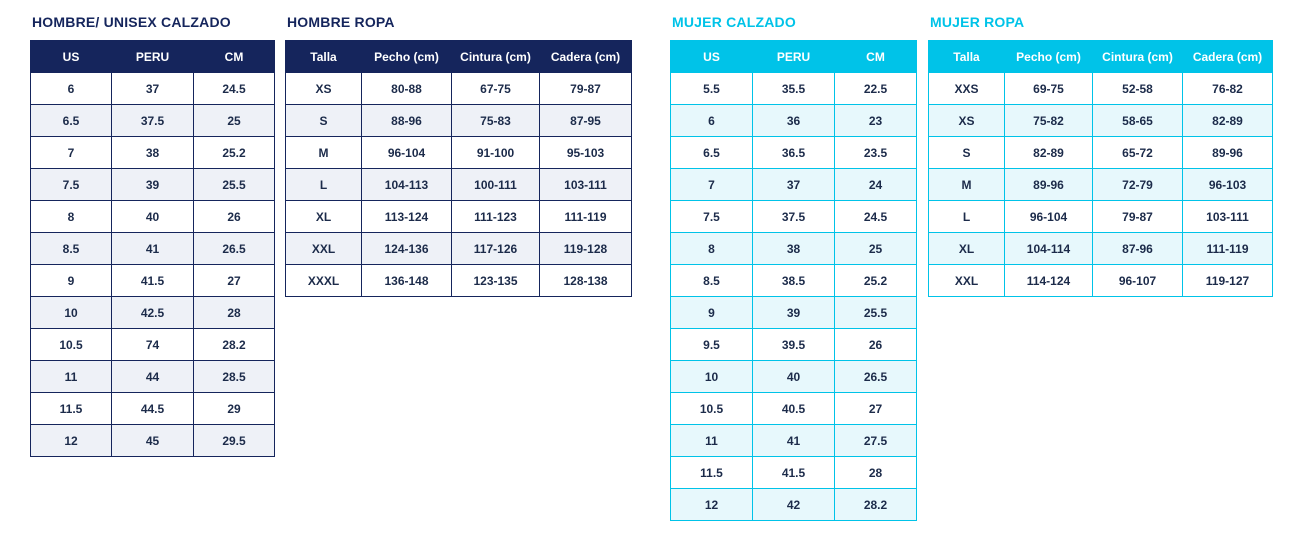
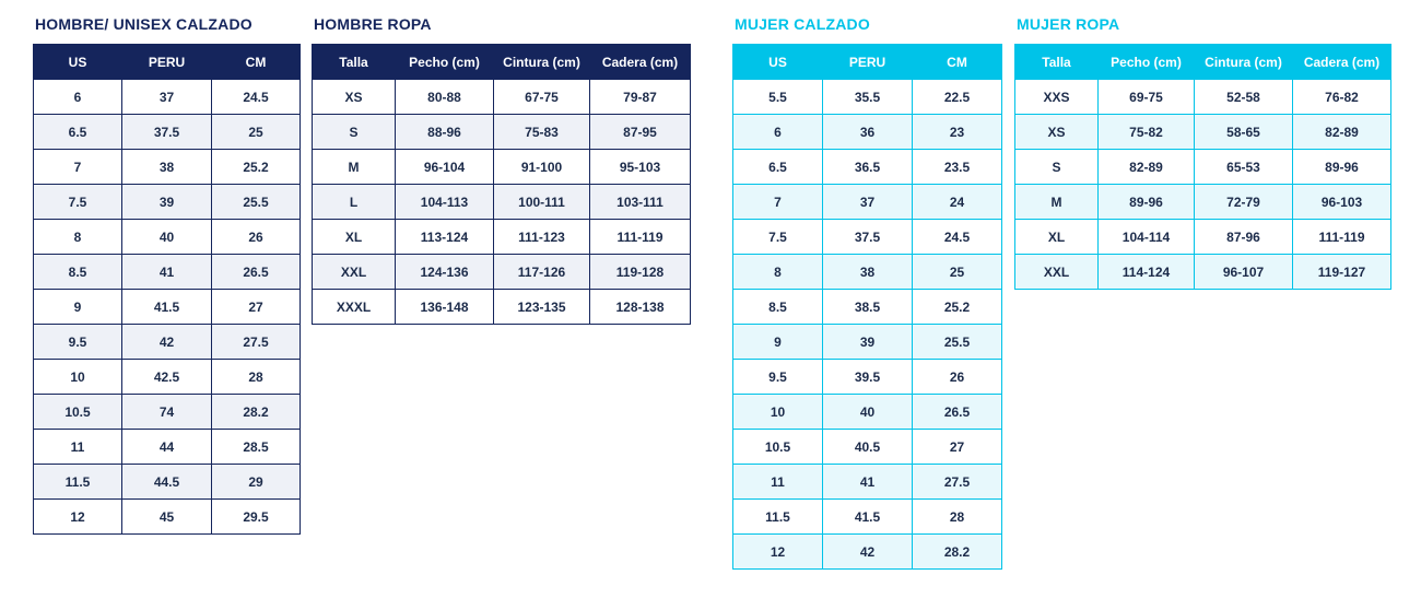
  HOMBRE/ UNISEX CALZADO
  US	PERU	CM
  6	37	24.5
  6.5	37.5	25
  7	38	25.2
  7.5	39	25.5
  8	40	26
  8.5	41	26.5
  9	41.5	27
+ 9.5	42	27.5
  10	42.5	28
  10.5	74	28.2
  11	44	28.5
  11.5	44.5	29
  12	45	29.5
  HOMBRE ROPA
  Talla	Pecho (cm)	Cintura (cm)	Cadera (cm)
  XS	80-88	67-75	79-87
  S	88-96	75-83	87-95
  M	96-104	91-100	95-103
  L	104-113	100-111	103-111
  XL	113-124	111-123	111-119
  XXL	124-136	117-126	119-128
  XXXL	136-148	123-135	128-138
  MUJER CALZADO
  US	PERU	CM
  5.5	35.5	22.5
  6	36	23
  6.5	36.5	23.5
  7	37	24
  7.5	37.5	24.5
  8	38	25
  8.5	38.5	25.2
  9	39	25.5
  9.5	39.5	26
  10	40	26.5
  10.5	40.5	27
  11	41	27.5
  11.5	41.5	28
  12	42	28.2
  MUJER ROPA
  Talla	Pecho (cm)	Cintura (cm)	Cadera (cm)
  XXS	69-75	52-58	76-82
  XS	75-82	58-65	82-89
- S	82-89	65-72	89-96
+ S	82-89	65-53	89-96
  M	89-96	72-79	96-103
- L	96-104	79-87	103-111
  XL	104-114	87-96	111-119
  XXL	114-124	96-107	119-127
